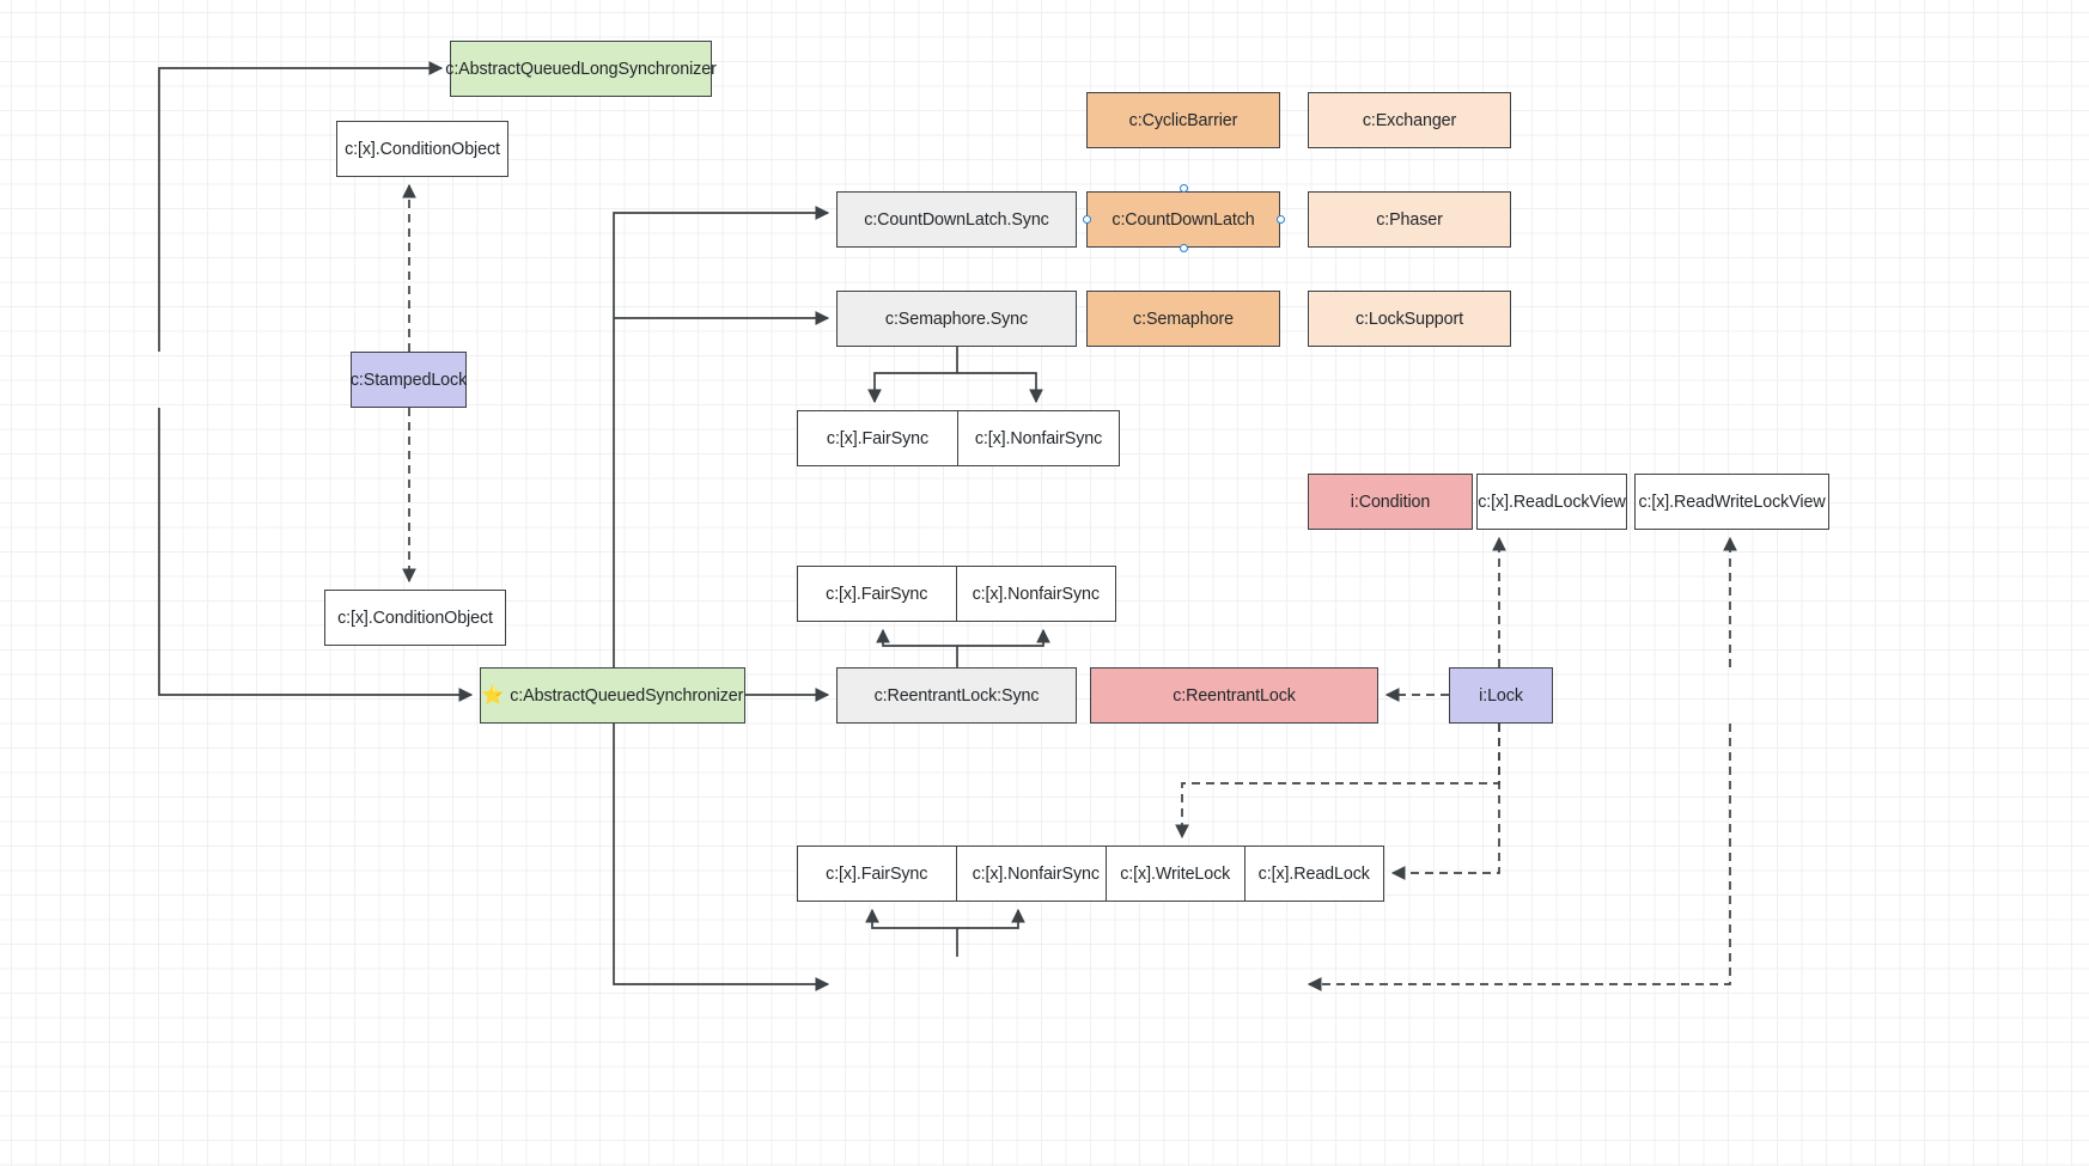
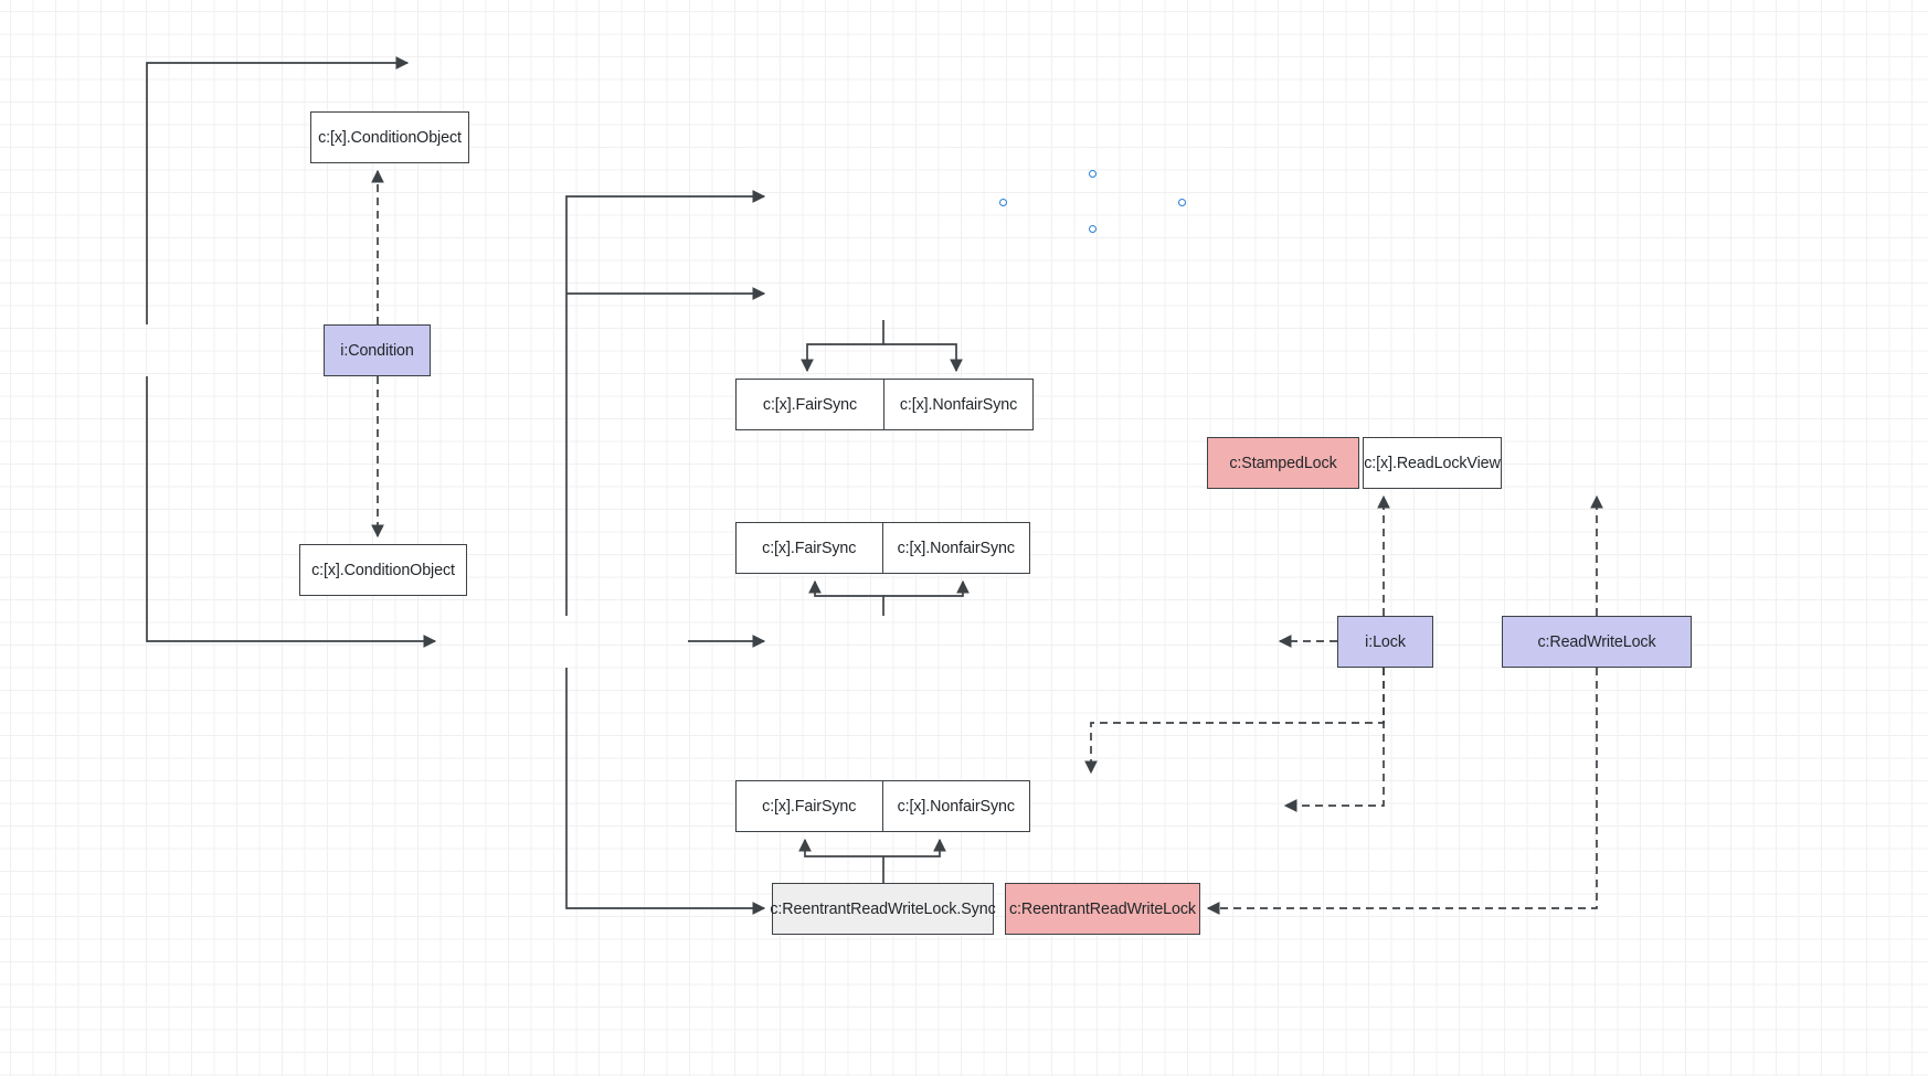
- c:AbstractQueuedLongSynchronizer
  c:[x].ConditionObject
- c:StampedLock
+ i:Condition
  c:[x].ConditionObject
- c:CyclicBarrier
- c:Exchanger
- c:CountDownLatch.Sync
- c:CountDownLatch
- c:Phaser
- c:Semaphore.Sync
- c:Semaphore
- c:LockSupport
- i:Condition
+ c:StampedLock
  c:[x].ReadLockView
- c:[x].ReadWriteLockView
- ⭐
- c:AbstractQueuedSynchronizer
- c:ReentrantLock:Sync
- c:ReentrantLock
  i:Lock
+ c:ReadWriteLock
+ c:ReentrantReadWriteLock.Sync
+ c:ReentrantReadWriteLock
  c:[x].FairSync
  c:[x].NonfairSync
  c:[x].FairSync
  c:[x].NonfairSync
  c:[x].FairSync
  c:[x].NonfairSync
- c:[x].WriteLock
- c:[x].ReadLock
